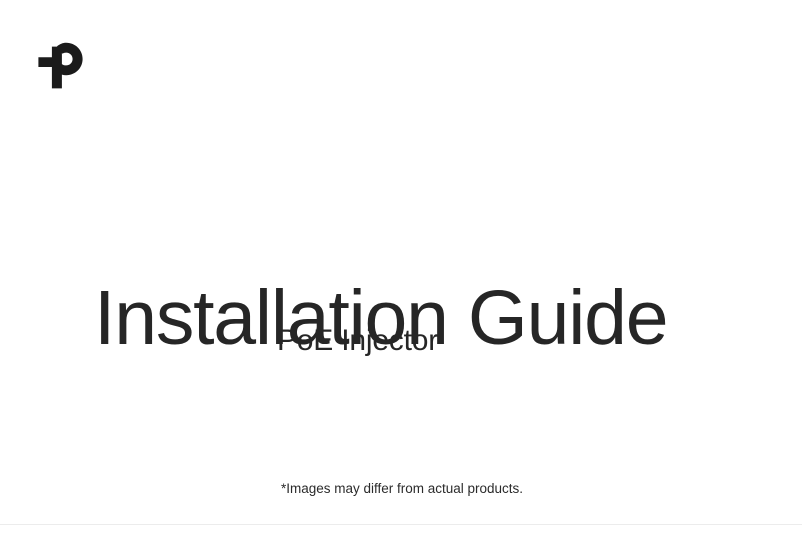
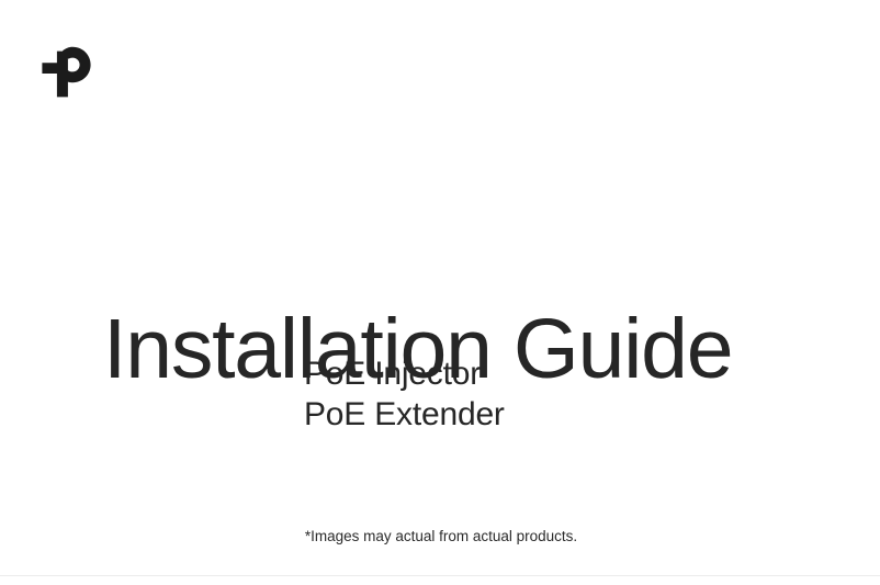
  Installation Guide
  PoE Injector
+ PoE Extender
- *Images may differ from actual products.
+ *Images may actual from actual products.
